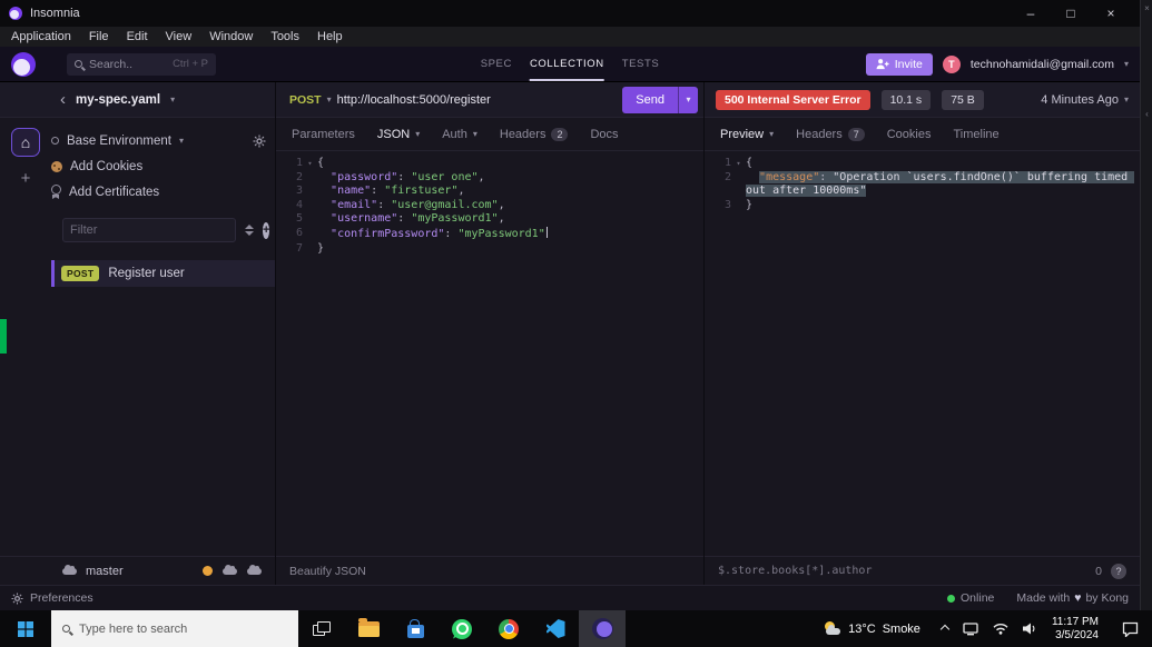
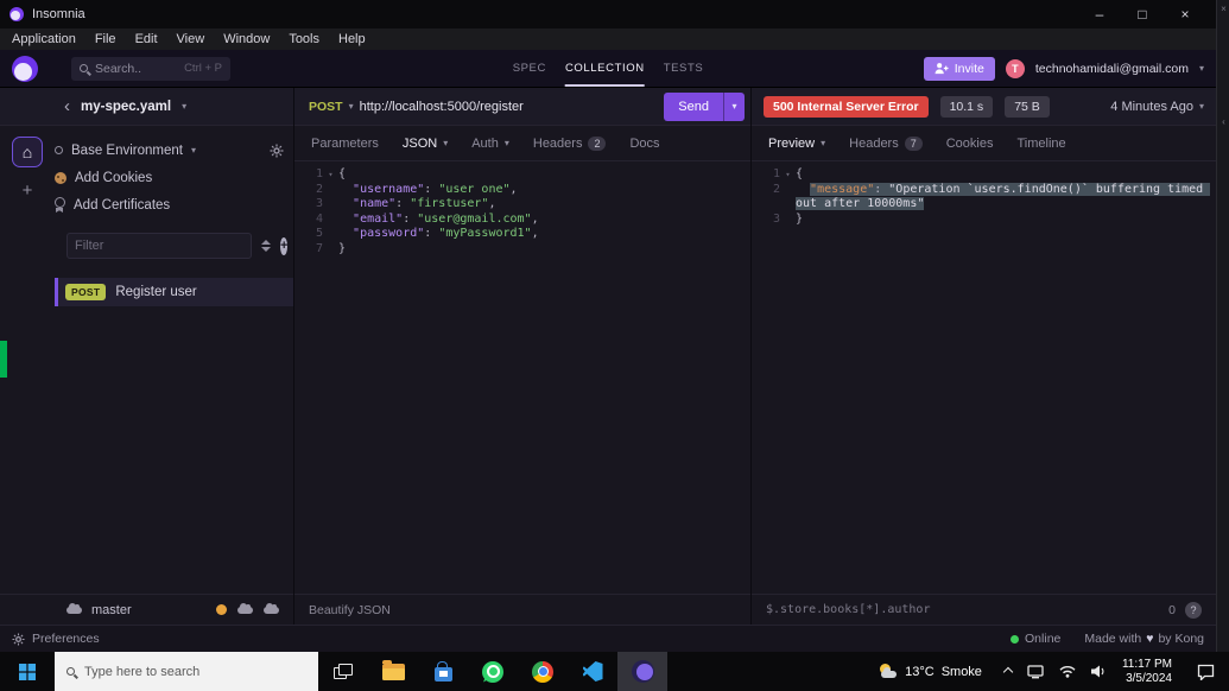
  Insomnia
  –
  □
  ×
  Application
  File
  Edit
  View
  Window
  Tools
  Help
  Search..
  Ctrl + P
  SPEC
  COLLECTION
  TESTS
  Invite
  T
  technohamidali@gmail.com
  ▾
  ‹
  my-spec.yaml
  ▾
  ⌂
  +
  Base Environment
  ▾
  Add Cookies
  Add Certificates
  Filter
  +
  POST
  Register user
  master
  POST
  ▾
  http://localhost:5000/register
  Send
  ▾
  Parameters
  JSON
  ▾
  Auth
  ▾
  Headers
  2
  Docs
  1
  ▾
  {
  2
- "password": "user one",
+ "username": "user one",
  3
  "name": "firstuser",
  4
  "email": "user@gmail.com",
  5
- "username": "myPassword1",
+ "password": "myPassword1",
- 6
- "confirmPassword": "myPassword1"
  7
  }
  Beautify JSON
  500 Internal Server Error
  10.1 s
  75 B
  4 Minutes Ago
  ▾
  Preview
  ▾
  Headers
  7
  Cookies
  Timeline
  1
  ▾
  {
  2
  "message": "Operation `users.findOne()` buffering timed out after 10000ms"
  3
  }
  $.store.books[*].author
  0
  ?
  Preferences
  Online
  Made with
  ♥
  by Kong
  ×
  ‹
  Type here to search
  13°C
  Smoke
  11:17 PM
  3/5/2024
